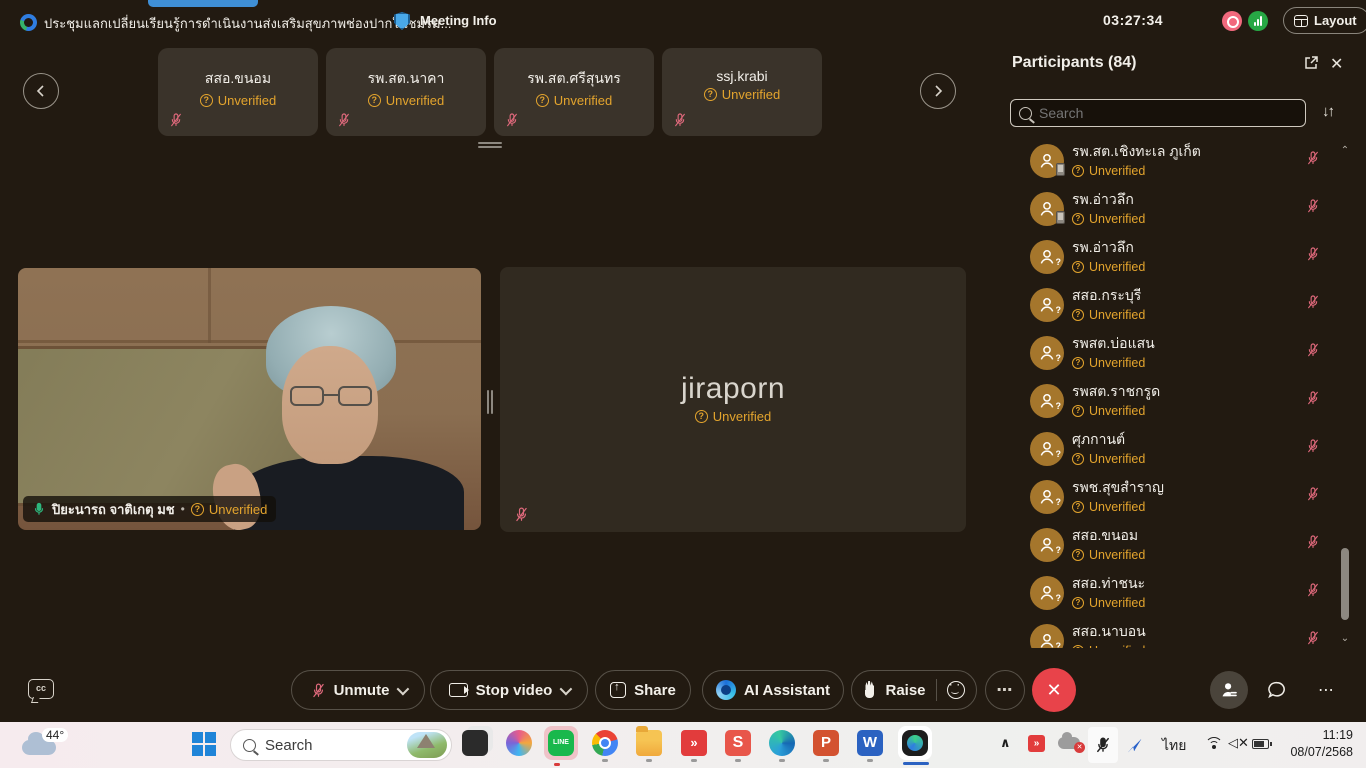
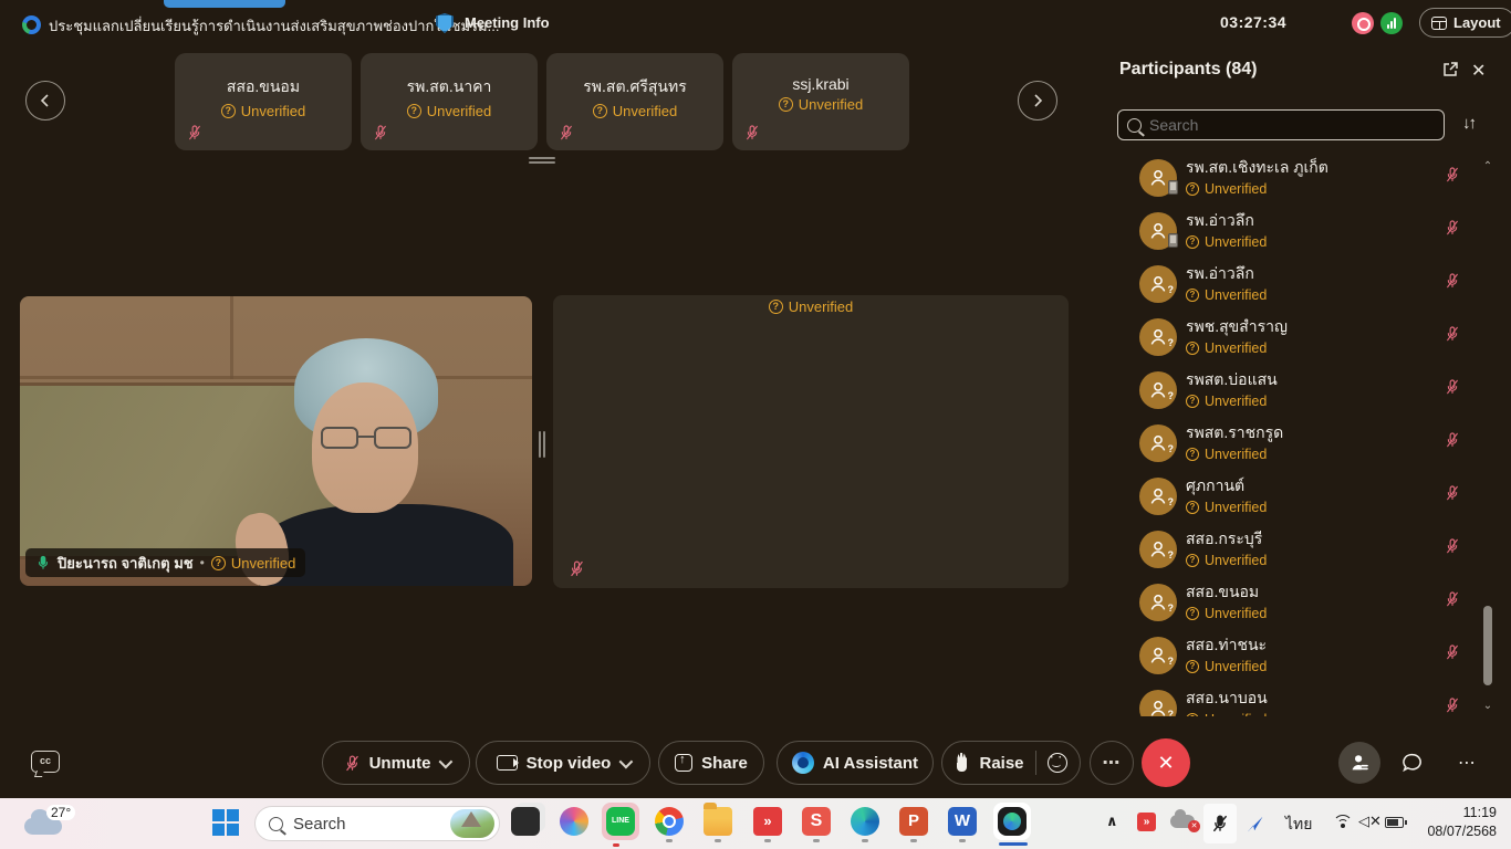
  ประชุมแลกเปลี่ยนเรียนรู้การดำเนินงานส่งเสริมสุขภาพช่องปากชมรม...
  Meeting Info
  03:27:34
  Layout
  สสอ.ขนอม
  ?
  Unverified
  รพ.สต.นาคา
  ?
  Unverified
  รพ.สต.ศรีสุนทร
  ?
  Unverified
  ssj.krabi
  ?
  Unverified
  ปิยะนารถ จาติเกตุ มช
  •
  ?
  Unverified
- jiraporn
  ?
  Unverified
  Participants (84)
  ✕
  Search
  ↓↑
  รพ.สต.เชิงทะเล ภูเก็ต
  ?
  Unverified
  รพ.อ่าวลึก
  ?
  Unverified
  ?
  รพ.อ่าวลึก
  ?
  Unverified
  ?
- สสอ.กระบุรี
+ รพช.สุขสำราญ
  ?
  Unverified
  ?
  รพสต.บ่อแสน
  ?
  Unverified
  ?
  รพสต.ราชกรูด
  ?
  Unverified
  ?
  ศุภกานต์
  ?
  Unverified
  ?
- รพช.สุขสำราญ
+ สสอ.กระบุรี
  ?
  Unverified
  ?
  สสอ.ขนอม
  ?
  Unverified
  ?
  สสอ.ท่าชนะ
  ?
  Unverified
  ?
  สสอ.นาบอน
  ⌃
  ⌄
  cc
  Unmute
  Stop video
  Share
  AI Assistant
  Raise
  ⋯
  ✕
  ⋯
- 44°
+ 27°
  Search
  »
  S
  P
  W
  ∧
  »
  ไทย
  ◁✕
  11:19
  08/07/2568
